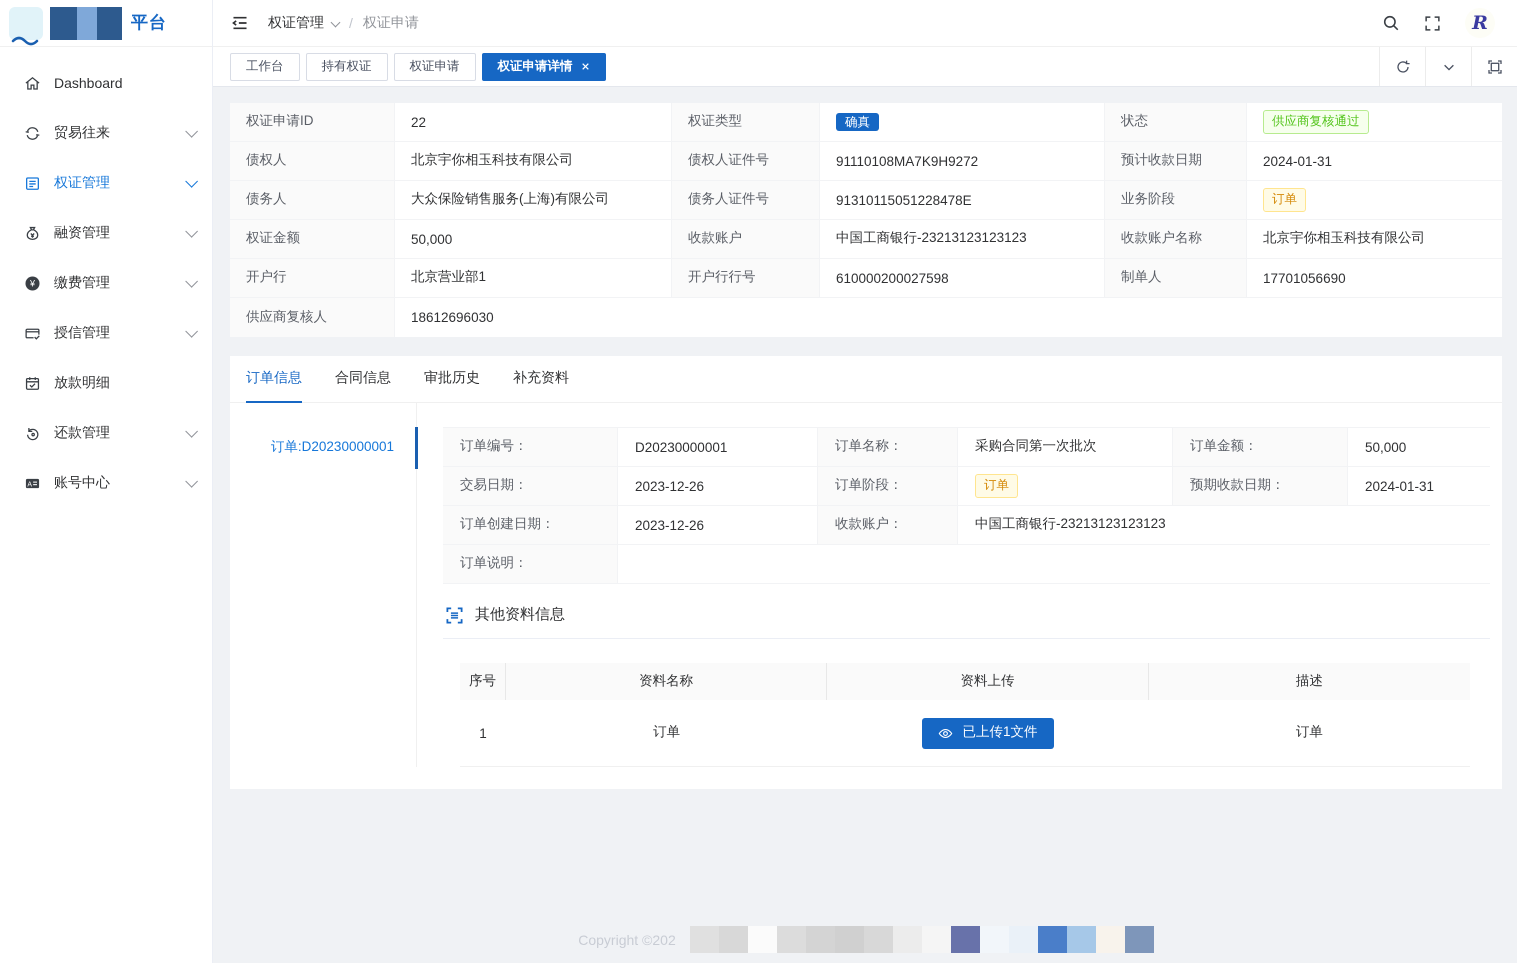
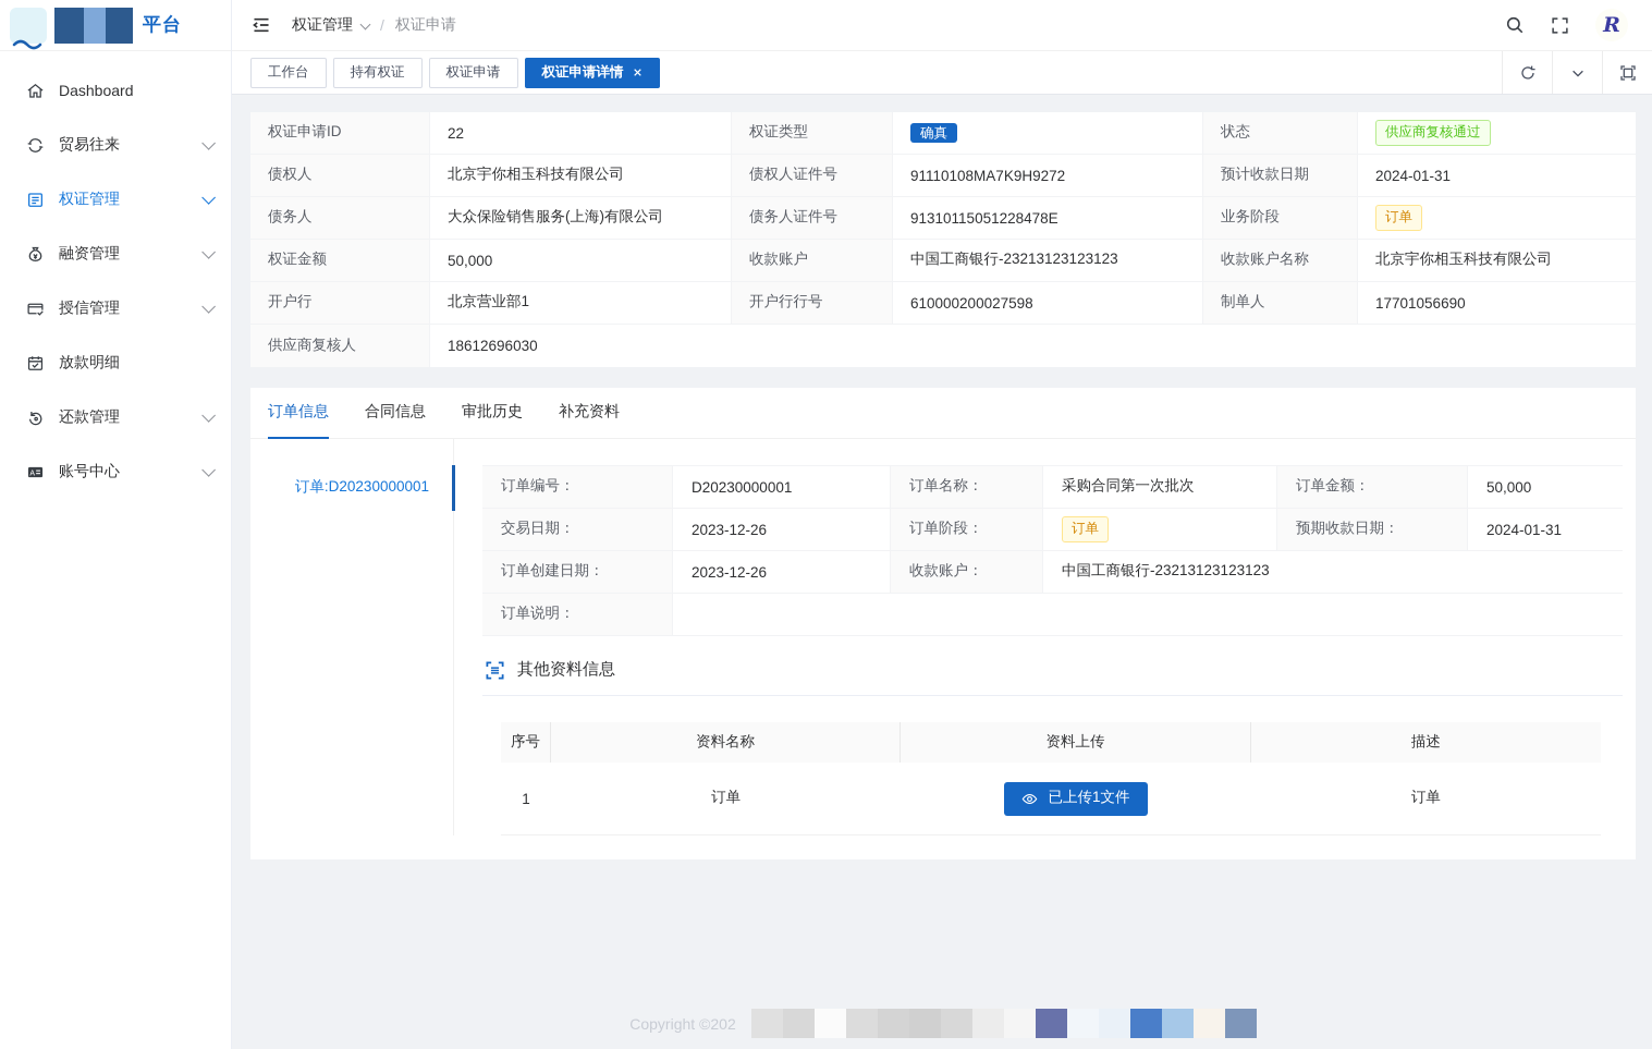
  平台
  Dashboard
  贸易往来
  权证管理
  融资管理
- ¥
- 缴费管理
  授信管理
  放款明细
  还款管理
  账号中心
  权证管理
  /
  权证申请
  R
  工作台
  持有权证
  权证申请
  权证申请详情
  权证申请ID
  22
  权证类型
  确真
  状态
  供应商复核通过
  债权人
  北京宇你相玉科技有限公司
  债权人证件号
  91110108MA7K9H9272
  预计收款日期
  2024-01-31
  债务人
  大众保险销售服务(上海)有限公司
  债务人证件号
  91310115051228478E
  业务阶段
  订单
  权证金额
  50,000
  收款账户
  中国工商银行-23213123123123
  收款账户名称
  北京宇你相玉科技有限公司
  开户行
  北京营业部1
  开户行行号
  610000200027598
  制单人
  17701056690
  供应商复核人
  18612696030
  订单信息
  合同信息
  审批历史
  补充资料
  订单:D20230000001
  订单编号：
  D20230000001
  订单名称：
  采购合同第一次批次
  订单金额：
  50,000
  交易日期：
  2023-12-26
  订单阶段：
  订单
  预期收款日期：
  2024-01-31
  订单创建日期：
  2023-12-26
  收款账户：
  中国工商银行-23213123123123
  订单说明：
  其他资料信息
  序号
  资料名称
  资料上传
  描述
  1
  订单
  已上传1文件
  订单
  Copyright ©202
